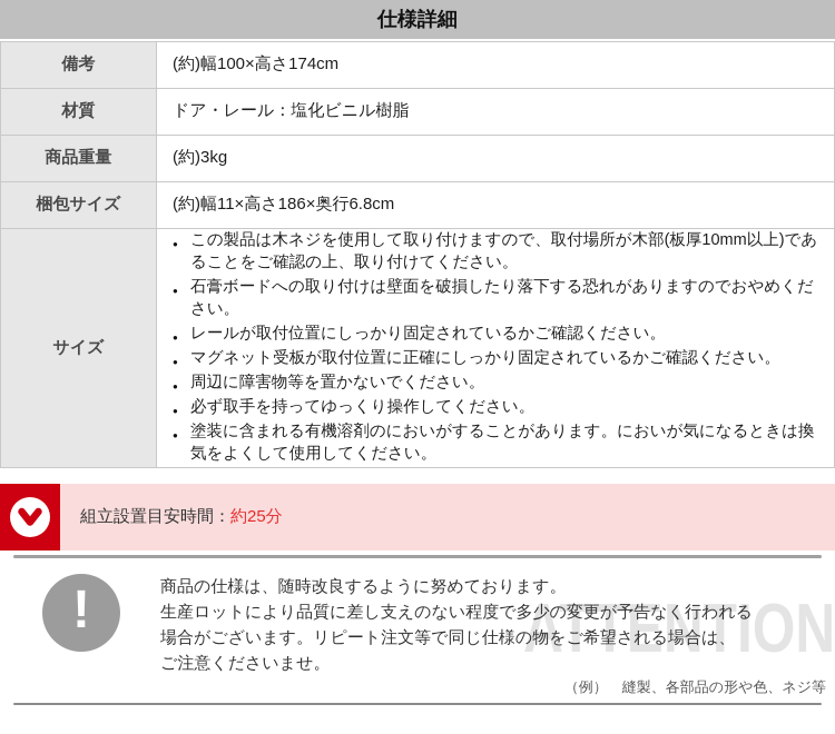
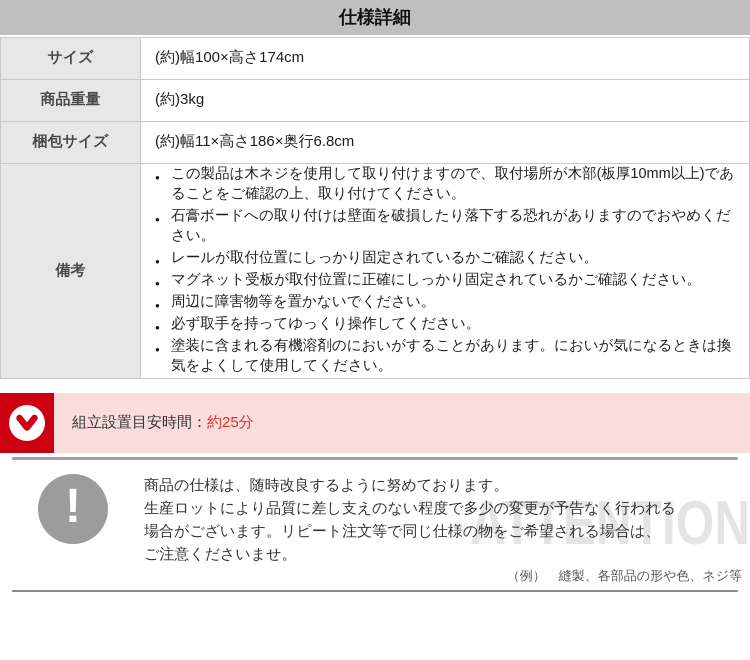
  仕様詳細
- 備考	(約)幅100×高さ174cm
+ サイズ	(約)幅100×高さ174cm
- 材質	ドア・レール：塩化ビニル樹脂
  商品重量	(約)3kg
  梱包サイズ	(約)幅11×高さ186×奥行6.8cm
- サイズ	この製品は木ネジを使用して取り付けますので、取付場所が木部(板厚10mm以上)であることをご確認の上、取り付けてください。 石膏ボードへの取り付けは壁面を破損したり落下する恐れがありますのでおやめください。 レールが取付位置にしっかり固定されているかご確認ください。 マグネット受板が取付位置に正確にしっかり固定されているかご確認ください。 周辺に障害物等を置かないでください。 必ず取手を持ってゆっくり操作してください。 塗装に含まれる有機溶剤のにおいがすることがあります。においが気になるときは換気をよくして使用してください。
+ 備考	この製品は木ネジを使用して取り付けますので、取付場所が木部(板厚10mm以上)であることをご確認の上、取り付けてください。 石膏ボードへの取り付けは壁面を破損したり落下する恐れがありますのでおやめください。 レールが取付位置にしっかり固定されているかご確認ください。 マグネット受板が取付位置に正確にしっかり固定されているかご確認ください。 周辺に障害物等を置かないでください。 必ず取手を持ってゆっくり操作してください。 塗装に含まれる有機溶剤のにおいがすることがあります。においが気になるときは換気をよくして使用してください。
  組立設置目安時間：
  約25分
  ATTENTION
  !
  商品の仕様は、随時改良するように努めております。
  生産ロットにより品質に差し支えのない程度で多少の変更が予告なく行われる
  場合がございます。リピート注文等で同じ仕様の物をご希望される場合は、
  ご注意くださいませ。
  （例） 縫製、各部品の形や色、ネジ等
